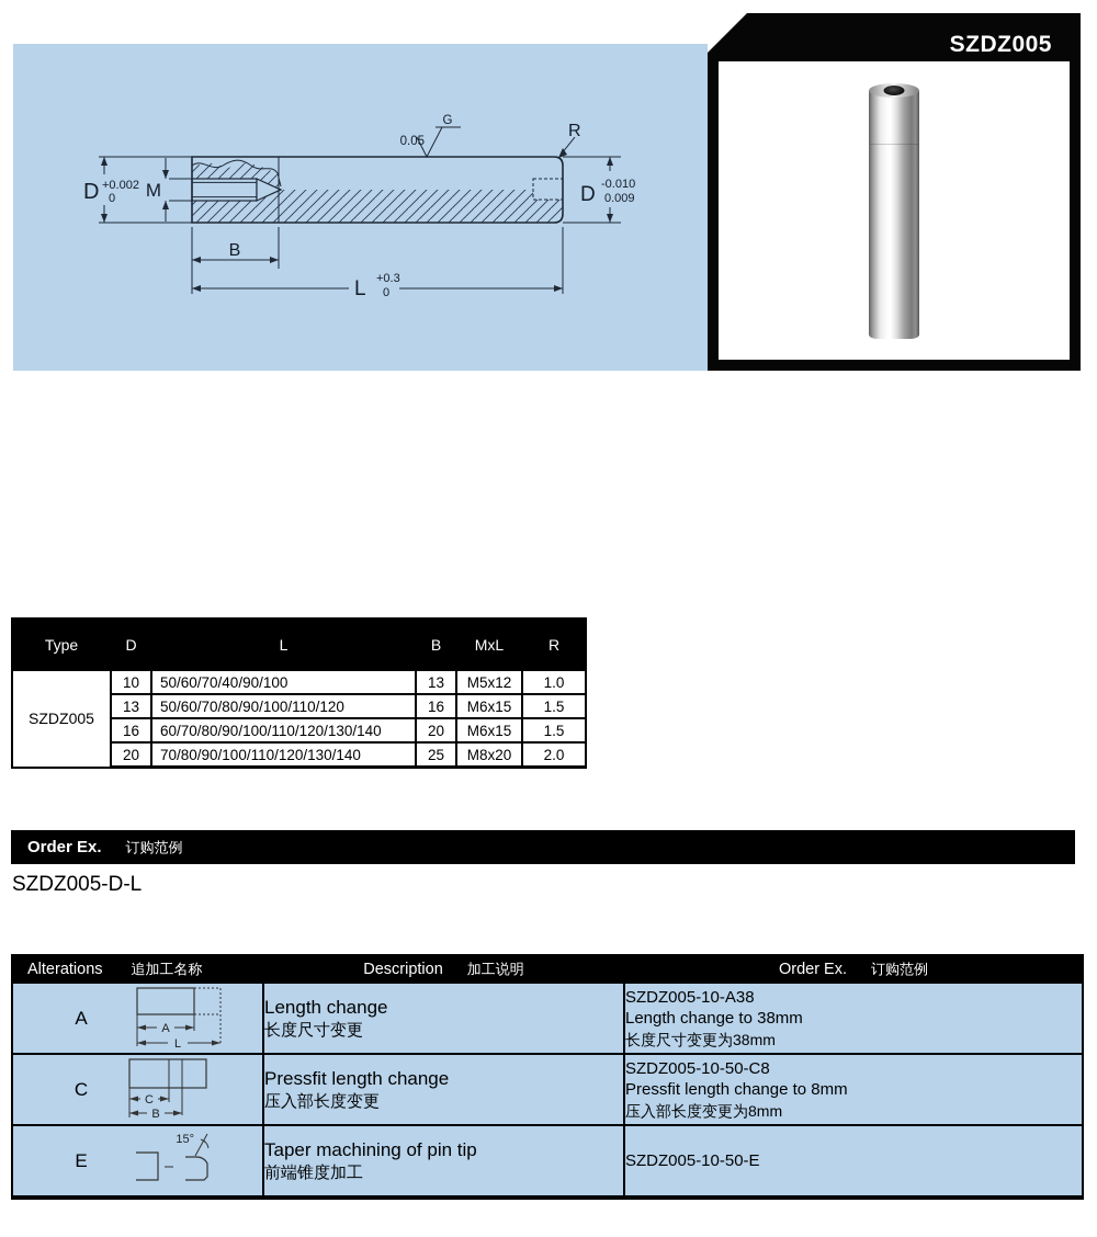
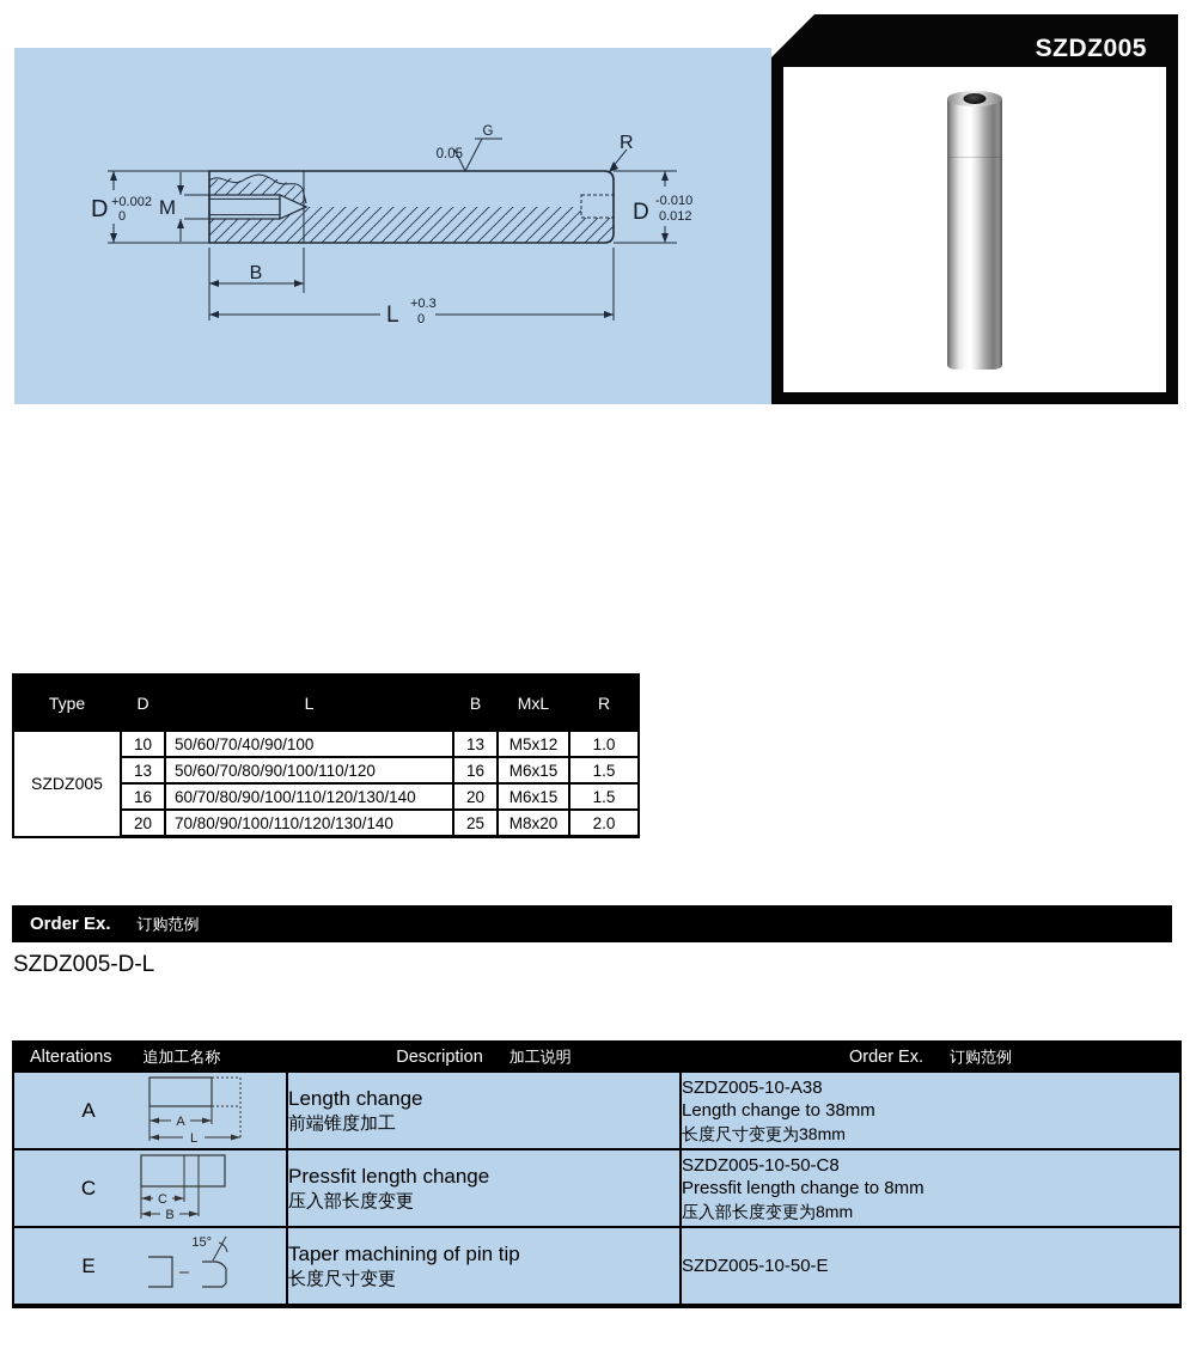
  D
  +0.002
  0
  M
  D
  -0.010
- 0.009
+ 0.012
  B
  L
  +0.3
  0
  0.05
  G
  R
  SZDZ005
  Type	D	L	B	MxL	R
  SZDZ005	10	50/60/70/40/90/100	13	M5x12	1.0
  13	50/60/70/80/90/100/110/120	16	M6x15	1.5
  16	60/70/80/90/100/110/120/130/140	20	M6x15	1.5
  20	70/80/90/100/110/120/130/140	25	M8x20	2.0
  Order Ex.
  订购范例
  SZDZ005-D-L
  Alterations 追加工名称	Description 加工说明	Order Ex. 订购范例
- A A L	Length change 长度尺寸变更	SZDZ005-10-A38 Length change to 38mm 长度尺寸变更为38mm
+ A A L	Length change 前端锥度加工	SZDZ005-10-A38 Length change to 38mm 长度尺寸变更为38mm
  C C B	Pressfit length change 压入部长度变更	SZDZ005-10-50-C8 Pressfit length change to 8mm 压入部长度变更为8mm
- E 15°	Taper machining of pin tip 前端锥度加工	SZDZ005-10-50-E
+ E 15°	Taper machining of pin tip 长度尺寸变更	SZDZ005-10-50-E
